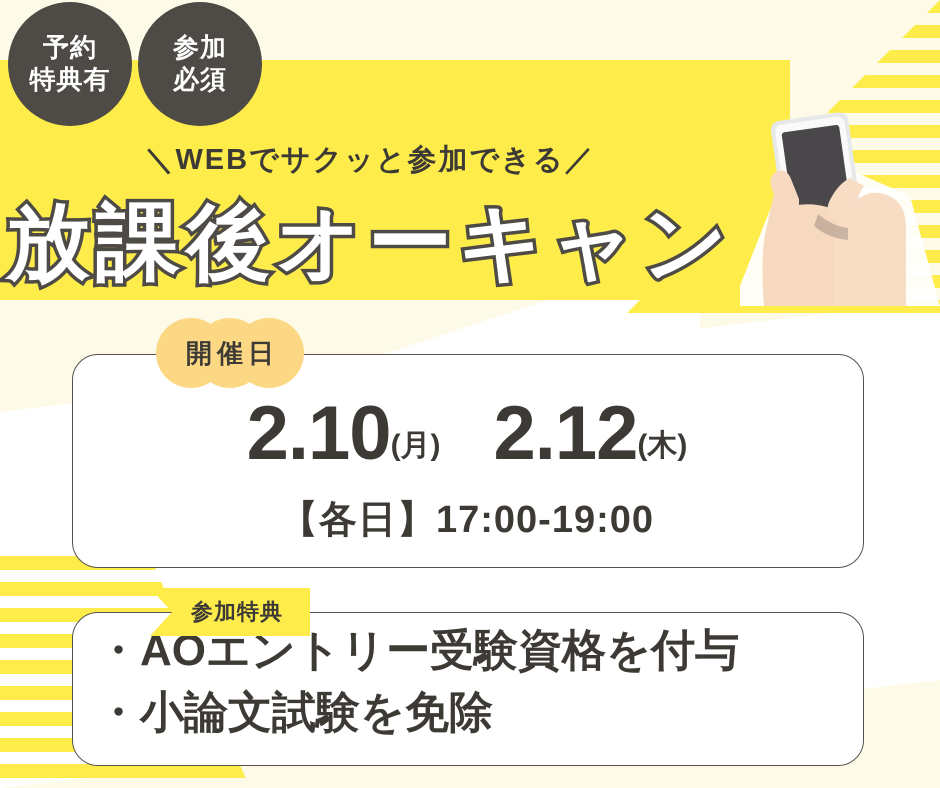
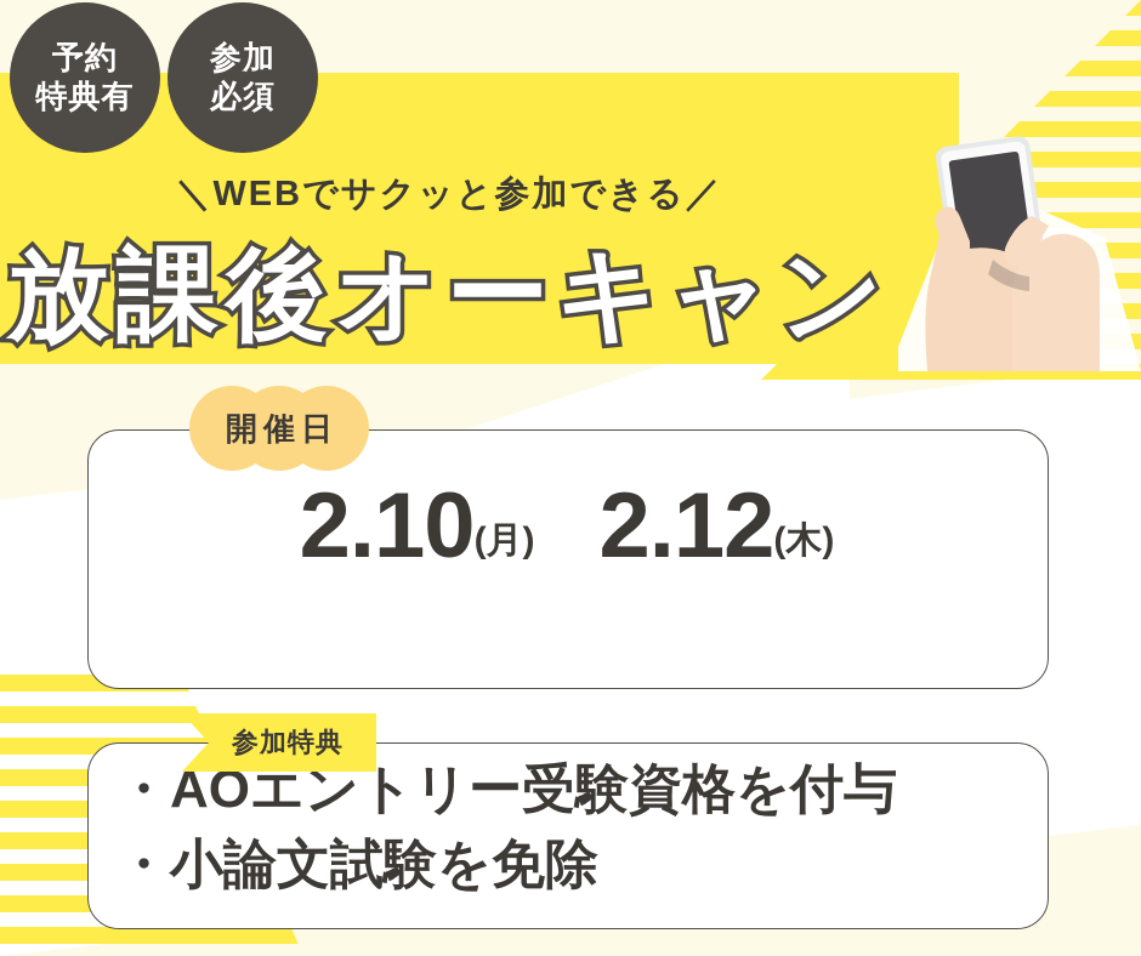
  予約
  特典有
  参加
  必須
  ＼WEBでサクッと参加できる／
  放課後オーキャン
  開催日
  2.10(月) 2.12(木)
- 【各日】17:00-19:00
  参加特典
  ・AOエントリー受験資格を付与
  ・小論文試験を免除
